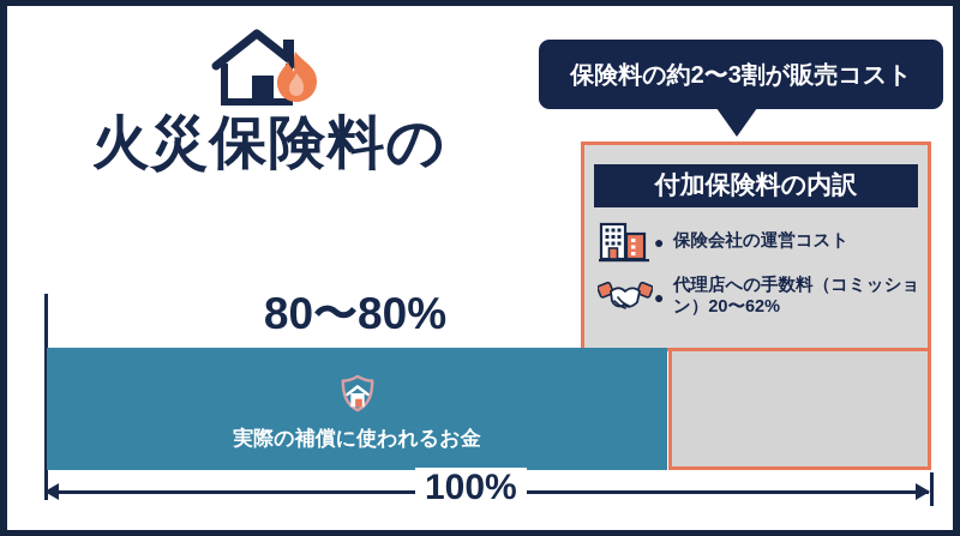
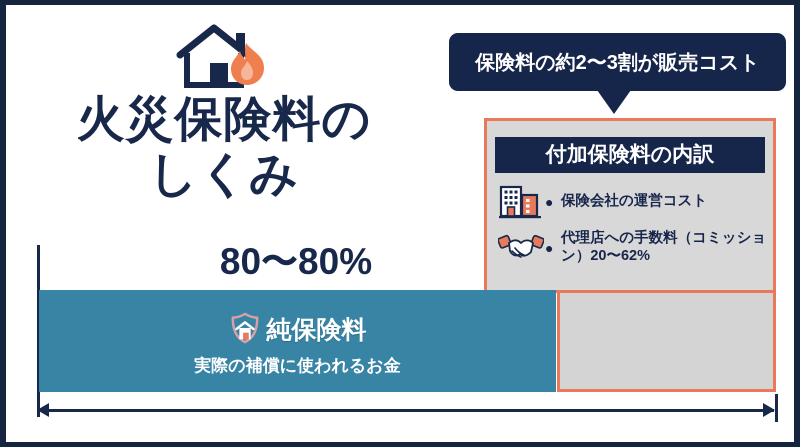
  火災保険料の
+ しくみ
  保険料の約2〜3割が販売コスト
  付加保険料の内訳
  ●
  保険会社の運営コスト
  ●
  代理店への手数料（コミッション）20〜62%
  80〜80%
+ 純保険料
  実際の補償に使われるお金
- 100%
